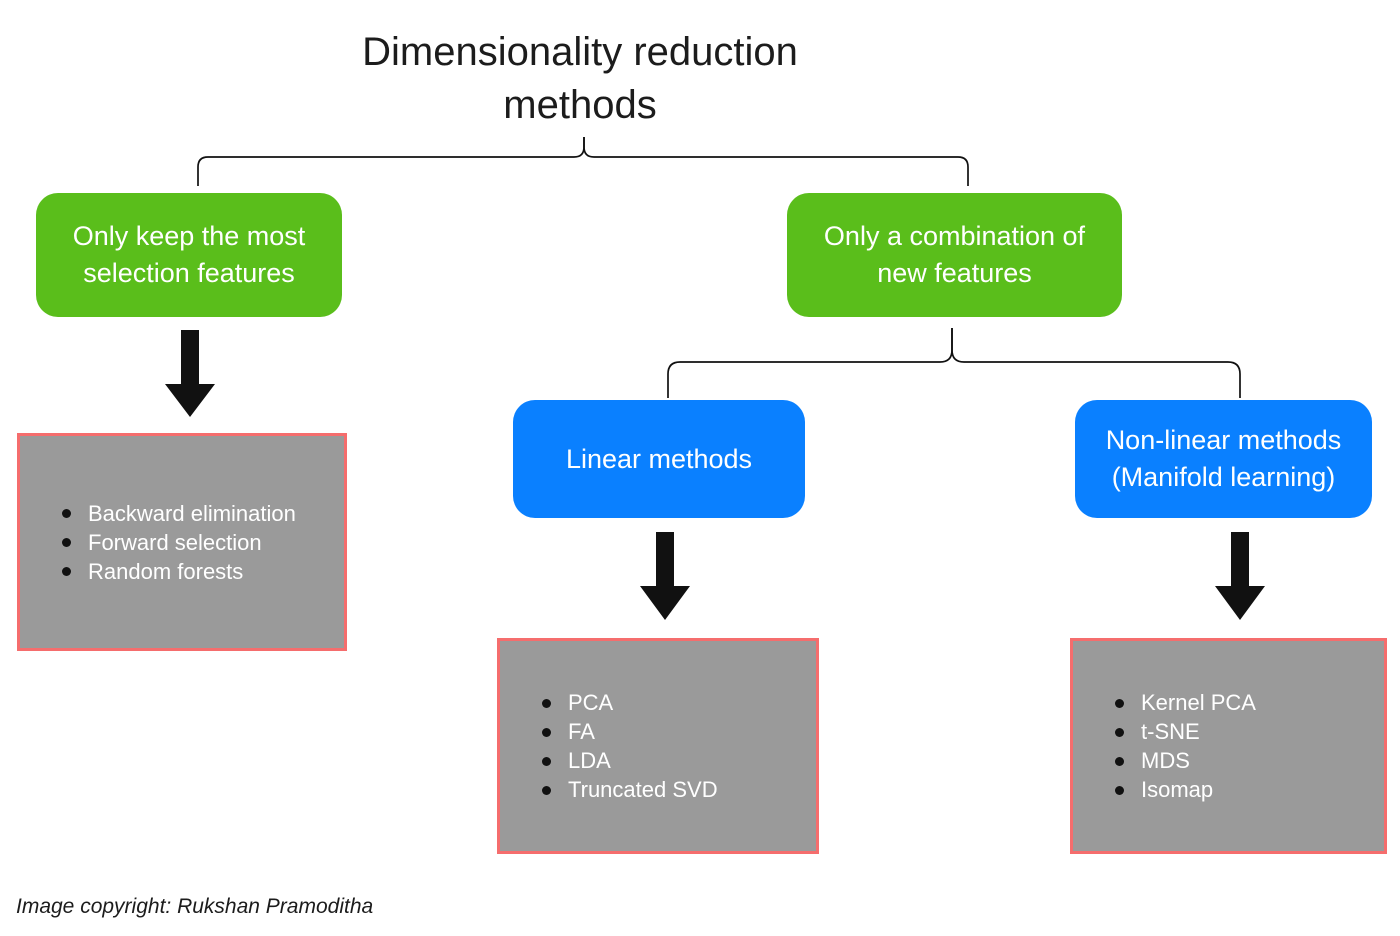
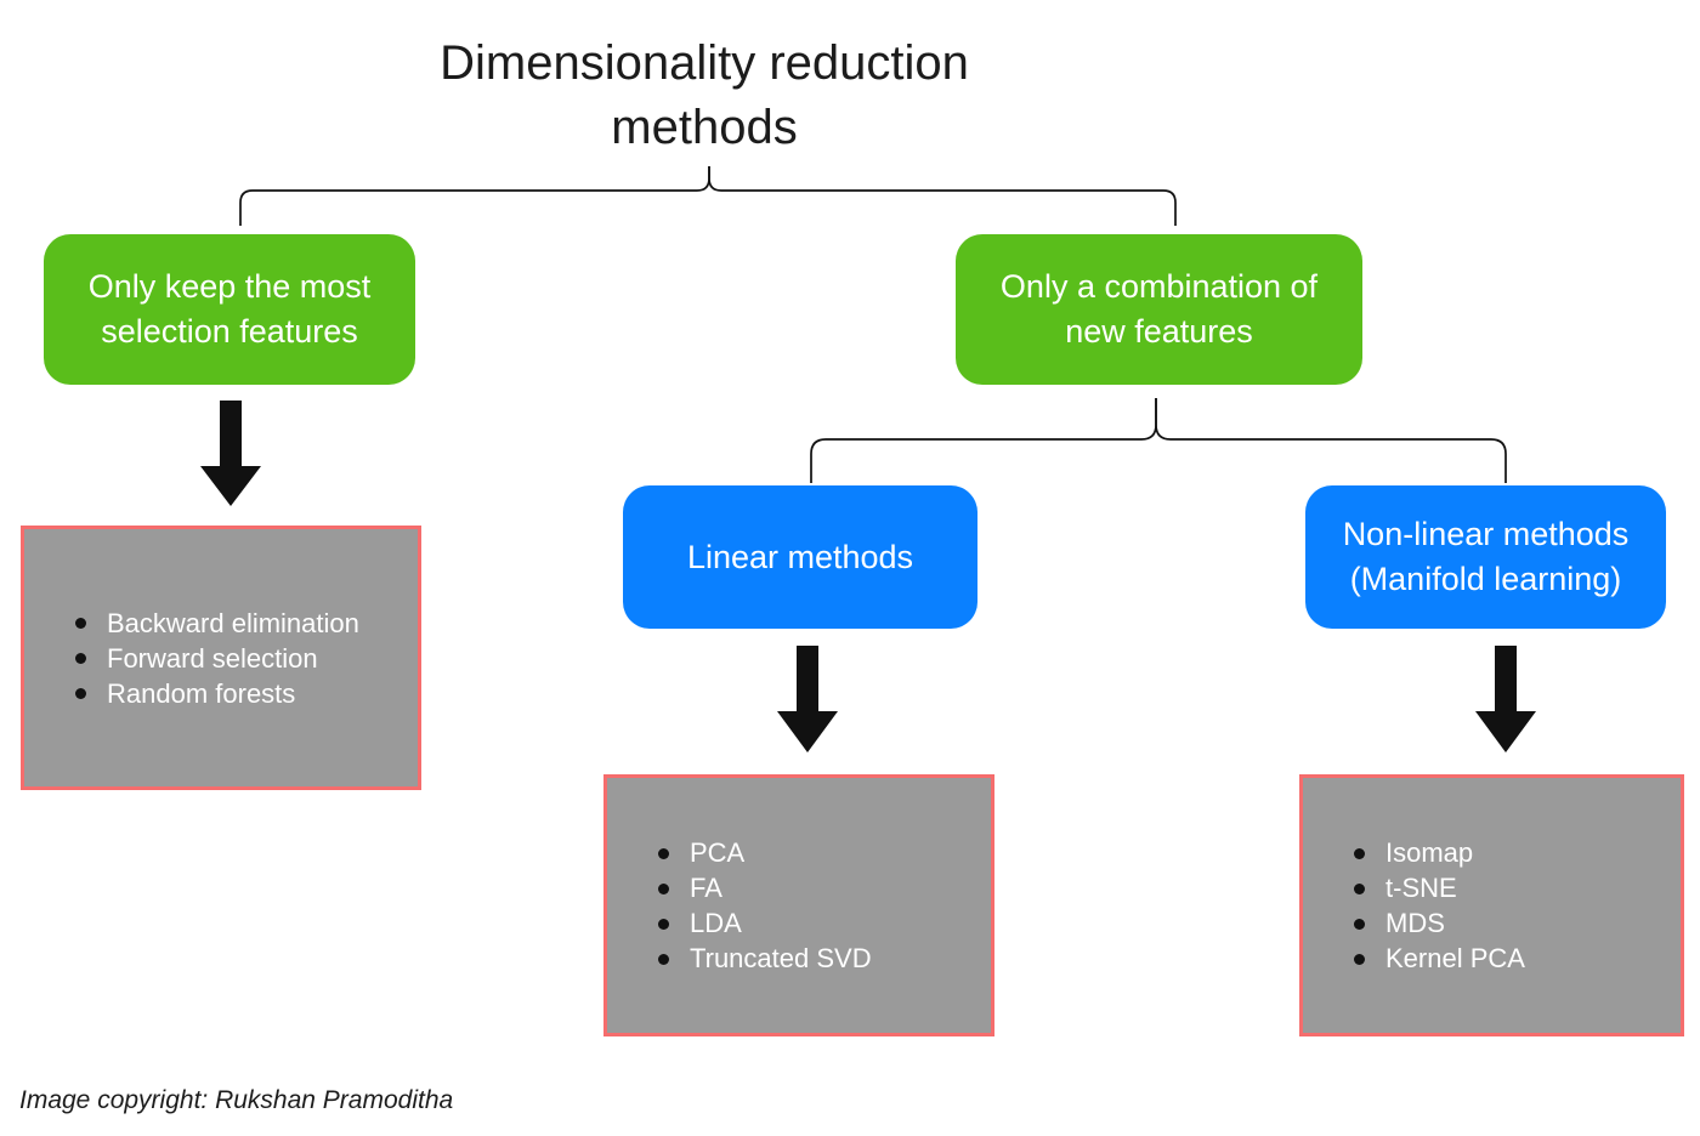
  Dimensionality reduction methods
  Only keep the most selection features
  Only a combination of new features
  Linear methods
  Non-linear methods (Manifold learning)
  Backward elimination
  Forward selection
  Random forests
  PCA
  FA
  LDA
  Truncated SVD
- Kernel PCA
+ Isomap
  t-SNE
  MDS
- Isomap
+ Kernel PCA
  Image copyright: Rukshan Pramoditha
